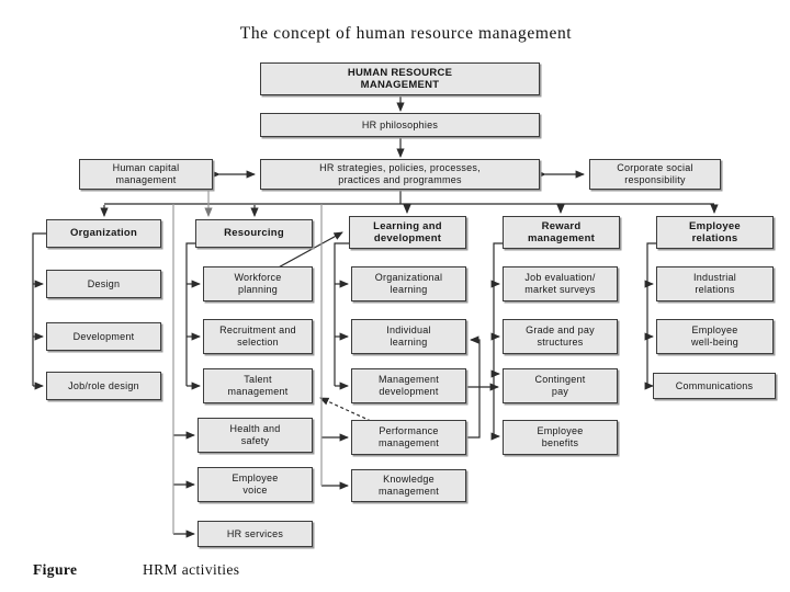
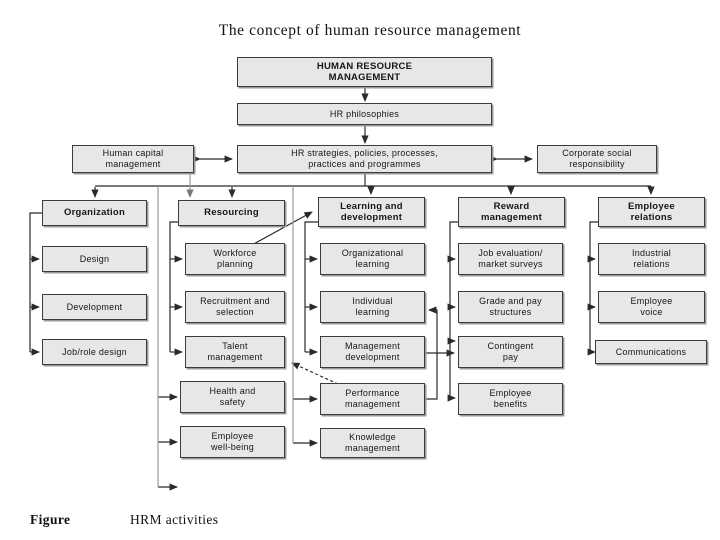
  The concept of human resource management
  HUMAN RESOURCE MANAGEMENT
  HR philosophies
  Human capital management
  HR strategies, policies, processes, practices and programmes
  Corporate social responsibility
  Organization
  Resourcing
  Learning and development
  Reward management
  Employee relations
  Design
  Development
  Job/role design
  Workforce planning
  Recruitment and selection
  Talent management
  Health and safety
- Employee voice
+ Employee well-being
- HR services
  Organizational learning
  Individual learning
  Management development
  Performance management
  Knowledge management
  Job evaluation/ market surveys
  Grade and pay structures
  Contingent pay
  Employee benefits
  Industrial relations
- Employee well-being
+ Employee voice
  Communications
  Figure
  HRM activities
